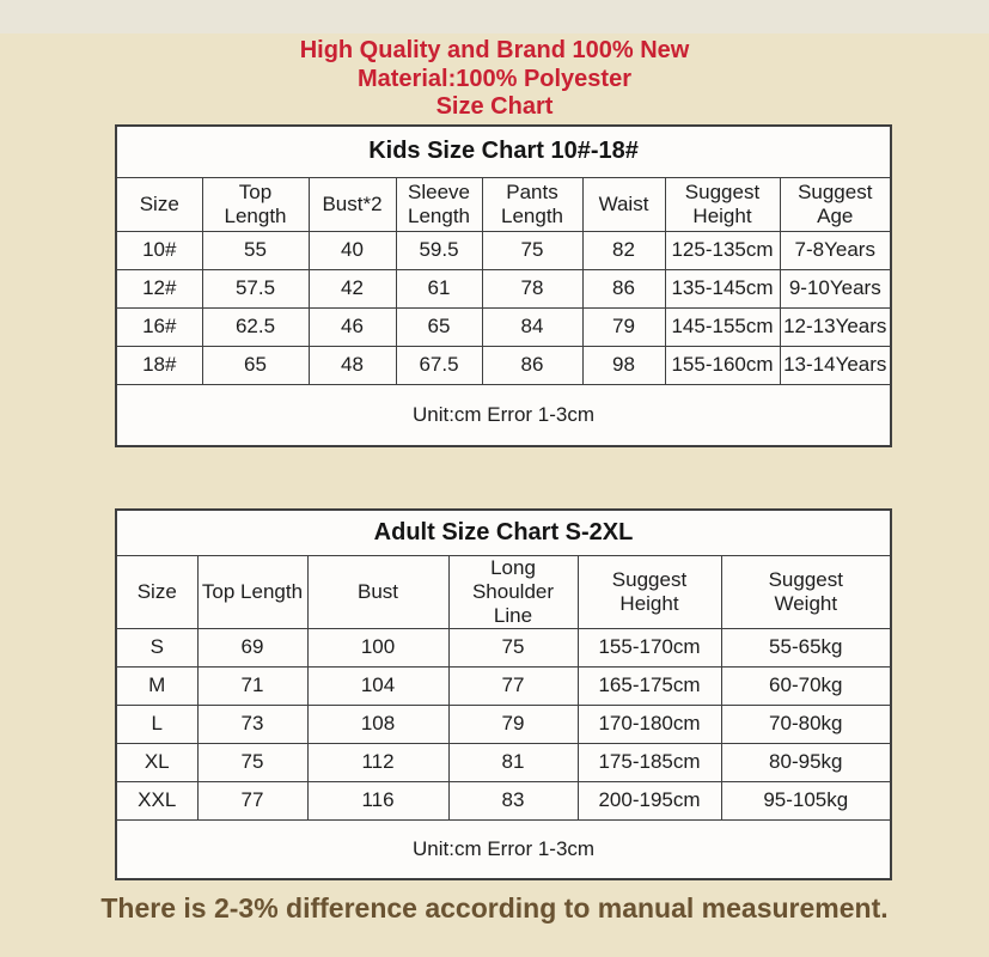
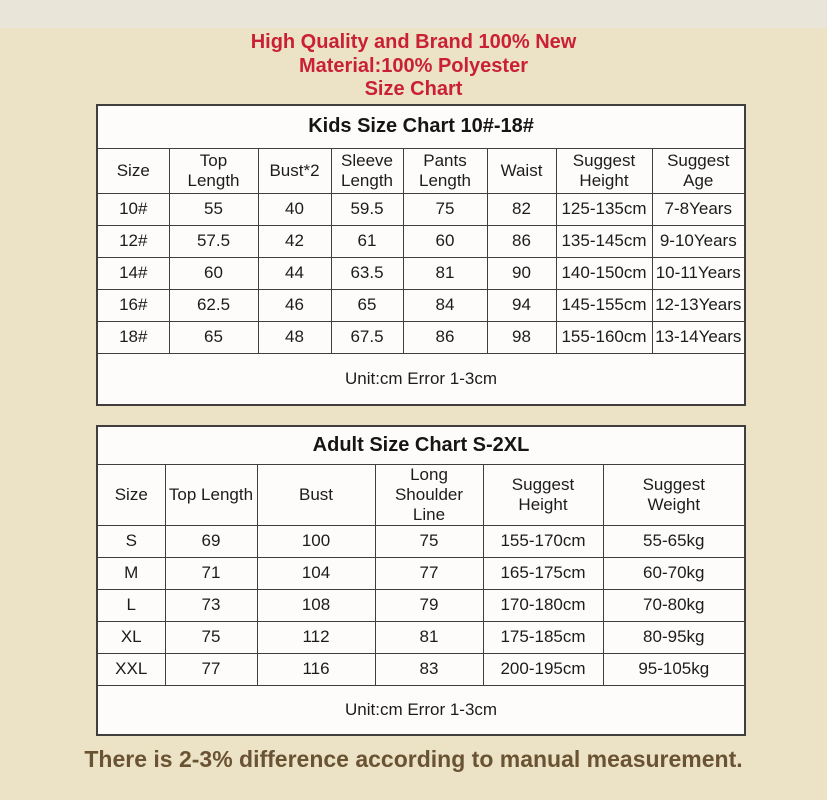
  High Quality and Brand 100% New
  Material:100% Polyester
  Size Chart
  Kids Size Chart 10#-18#
  Size	Top Length	Bust*2	Sleeve Length	Pants Length	Waist	Suggest Height	Suggest Age
  10#	55	40	59.5	75	82	125-135cm	7-8Years
- 12#	57.5	42	61	78	86	135-145cm	9-10Years
+ 12#	57.5	42	61	60	86	135-145cm	9-10Years
+ 14#	60	44	63.5	81	90	140-150cm	10-11Years
- 16#	62.5	46	65	84	79	145-155cm	12-13Years
+ 16#	62.5	46	65	84	94	145-155cm	12-13Years
  18#	65	48	67.5	86	98	155-160cm	13-14Years
  Unit:cm Error 1-3cm
  Adult Size Chart S-2XL
  Size	Top Length	Bust	Long Shoulder Line	Suggest Height	Suggest Weight
  S	69	100	75	155-170cm	55-65kg
  M	71	104	77	165-175cm	60-70kg
  L	73	108	79	170-180cm	70-80kg
  XL	75	112	81	175-185cm	80-95kg
  XXL	77	116	83	200-195cm	95-105kg
  Unit:cm Error 1-3cm
  There is 2-3% difference according to manual measurement.
